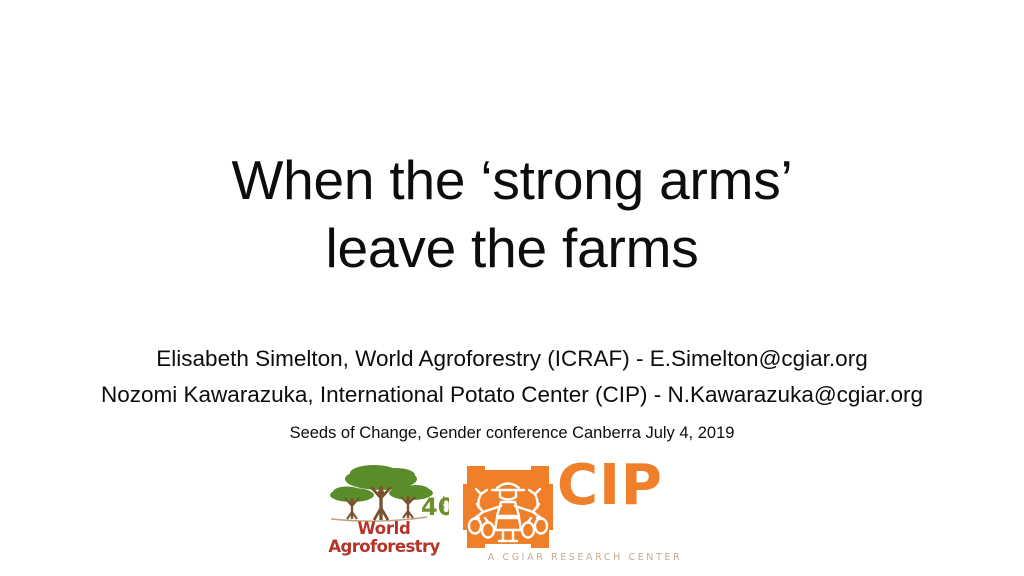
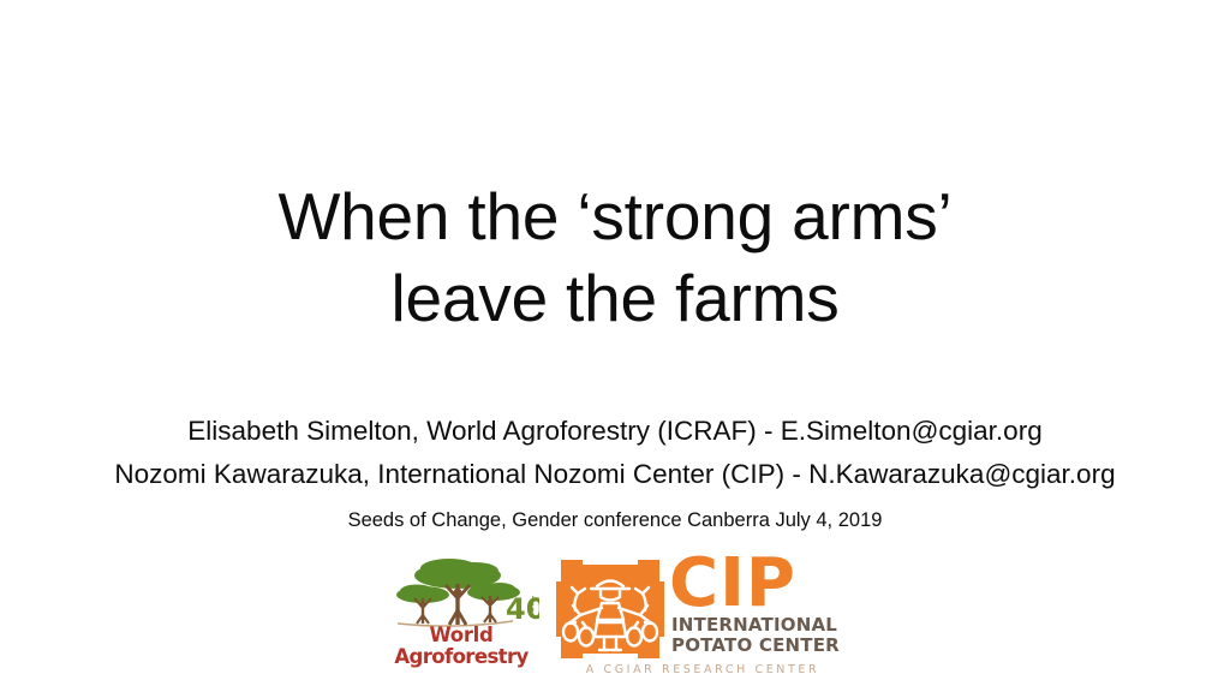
  When the ‘strong arms’
  leave the farms
  Elisabeth Simelton, World Agroforestry (ICRAF) - E.Simelton@cgiar.org
- Nozomi Kawarazuka, International Potato Center (CIP) - N.Kawarazuka@cgiar.org
+ Nozomi Kawarazuka, International Nozomi Center (CIP) - N.Kawarazuka@cgiar.org
  Seeds of Change, Gender conference Canberra July 4, 2019
  40
  World
  Agroforestry
  CIP
+ INTERNATIONAL
+ POTATO CENTER
  A CGIAR RESEARCH CENTER
